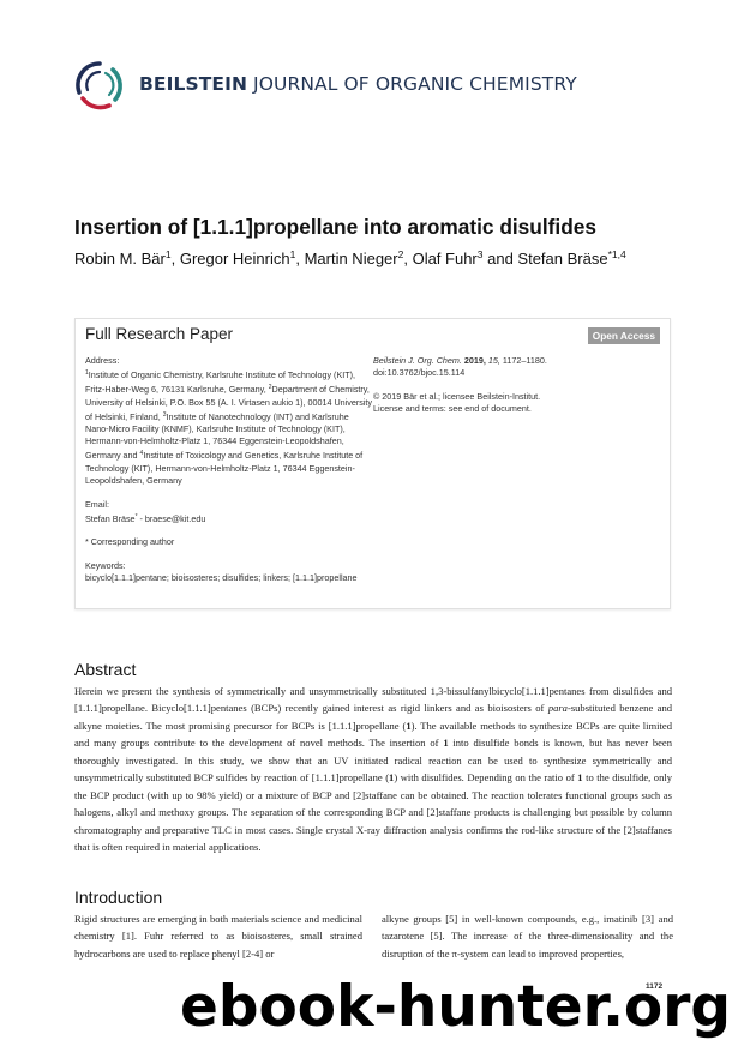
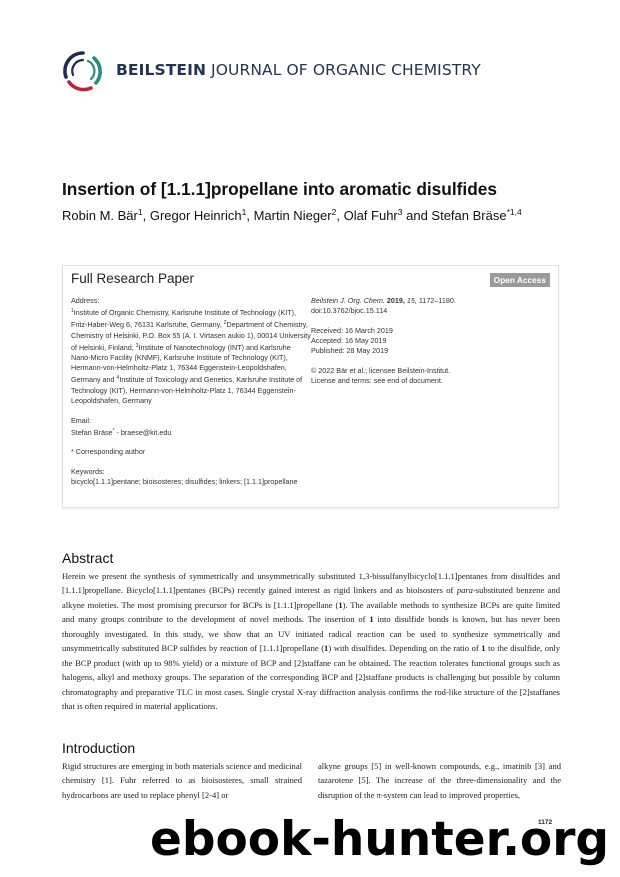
  BEILSTEIN JOURNAL OF ORGANIC CHEMISTRY
  Insertion of [1.1.1]propellane into aromatic disulfides
  Robin M. Bär1, Gregor Heinrich1, Martin Nieger2, Olaf Fuhr3 and Stefan Bräse*1,4
  Full Research Paper
  Open Access
  Address:
- Institute of Organic Chemistry, Karlsruhe Institute of Technology (KIT), Fritz-Haber-Weg 6, 76131 Karlsruhe, Germany, Department of Chemistry, University of Helsinki, P.O. Box 55 (A. I. Virtasen aukio 1), 00014 University of Helsinki, Finland, Institute of Nanotechnology (INT) and Karlsruhe Nano-Micro Facility (KNMF), Karlsruhe Institute of Technology (KIT), Hermann-von-Helmholtz-Platz 1, 76344 Eggenstein-Leopoldshafen, Germany and Institute of Toxicology and Genetics, Karlsruhe Institute of Technology (KIT), Hermann-von-Helmholtz-Platz 1, 76344 Eggenstein-Leopoldshafen, Germany
+ Institute of Organic Chemistry, Karlsruhe Institute of Technology (KIT), Fritz-Haber-Weg 6, 76131 Karlsruhe, Germany, Department of Chemistry, Chemistry of Helsinki, P.O. Box 55 (A. I. Virtasen aukio 1), 00014 University of Helsinki, Finland, Institute of Nanotechnology (INT) and Karlsruhe Nano-Micro Facility (KNMF), Karlsruhe Institute of Technology (KIT), Hermann-von-Helmholtz-Platz 1, 76344 Eggenstein-Leopoldshafen, Germany and Institute of Toxicology and Genetics, Karlsruhe Institute of Technology (KIT), Hermann-von-Helmholtz-Platz 1, 76344 Eggenstein-Leopoldshafen, Germany
  Email:
  Stefan Bräse - braese@kit.edu
  * Corresponding author
  Keywords:
  bicyclo[1.1.1]pentane; bioisosteres; disulfides; linkers; [1.1.1]propellane
  Beilstein J. Org. Chem. 2019, 15, 1172–1180.
  doi:10.3762/bjoc.15.114
+ Received: 16 March 2019
+ Accepted: 16 May 2019
+ Published: 28 May 2019
- © 2019 Bär et al.; licensee Beilstein-Institut.
+ © 2022 Bär et al.; licensee Beilstein-Institut.
  License and terms: see end of document.
  Abstract
  Herein we present the synthesis of symmetrically and unsymmetrically substituted 1,3-bissulfanylbicyclo[1.1.1]pentanes from disulfides and [1.1.1]propellane. Bicyclo[1.1.1]pentanes (BCPs) recently gained interest as rigid linkers and as bioisosters of para-substituted benzene and alkyne moieties. The most promising precursor for BCPs is [1.1.1]propellane (1). The available methods to synthesize BCPs are quite limited and many groups contribute to the development of novel methods. The insertion of 1 into disulfide bonds is known, but has never been thoroughly investigated. In this study, we show that an UV initiated radical reaction can be used to synthesize symmetrically and unsymmetrically substituted BCP sulfides by reaction of [1.1.1]propellane (1) with disulfides. Depending on the ratio of 1 to the disulfide, only the BCP product (with up to 98% yield) or a mixture of BCP and [2]staffane can be obtained. The reaction tolerates functional groups such as halogens, alkyl and methoxy groups. The separation of the corresponding BCP and [2]staffane products is challenging but possible by column chromatography and preparative TLC in most cases. Single crystal X-ray diffraction analysis confirms the rod-like structure of the [2]staffanes that is often required in material applications.
  Introduction
  Rigid structures are emerging in both materials science and medicinal chemistry [1]. Fuhr referred to as bioisosteres, small strained hydrocarbons are used to replace phenyl [2-4] or
  alkyne groups [5] in well-known compounds, e.g., imatinib [3] and tazarotene [5]. The increase of the three-dimensionality and the disruption of the π-system can lead to improved properties,
  ebook-hunter.org
